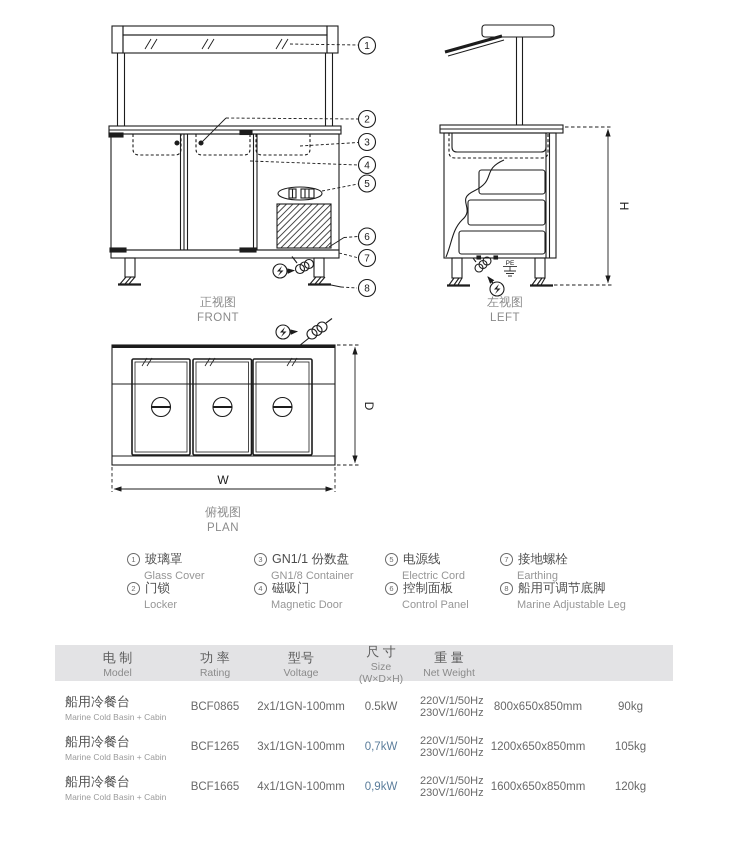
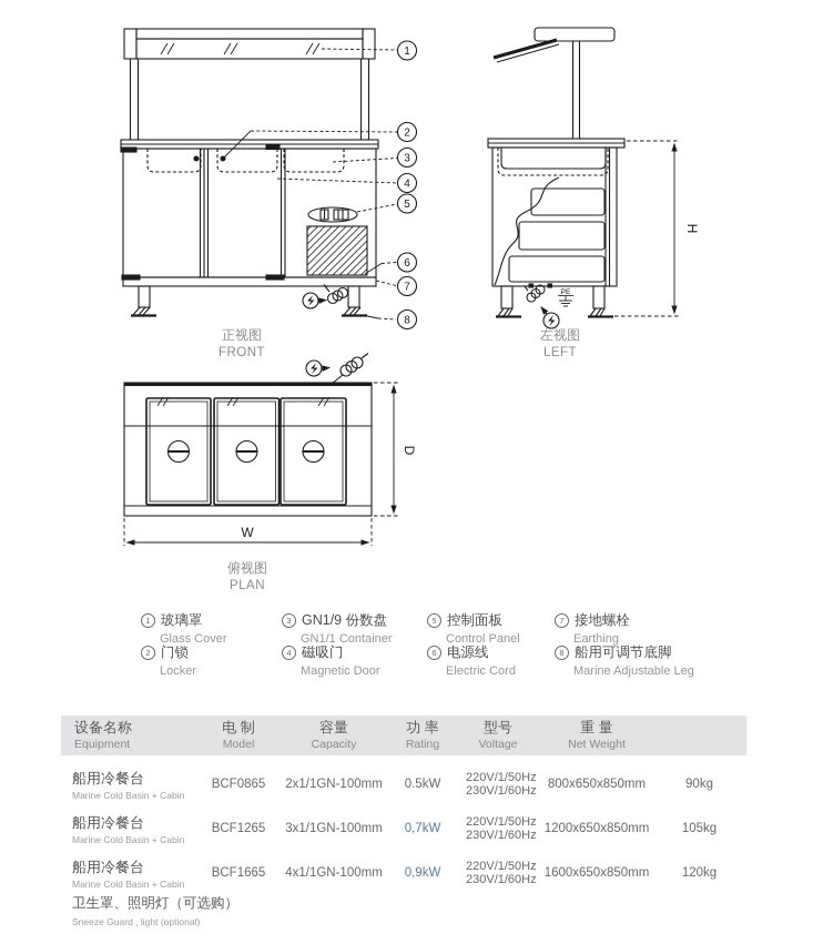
  1
  2
  3
  4
  5
  6
  7
  8
  正视图
  FRONT
  左视图
  LEFT
  W
  俯视图
  PLAN
  1
  玻璃罩
  Glass Cover
  2
  门锁
  Locker
  3
- GN1/1 份数盘
+ GN1/9 份数盘
- GN1/8 Container
+ GN1/1 Container
  4
  磁吸门
  Magnetic Door
  5
- 电源线
+ 控制面板
- Electric Cord
+ Control Panel
  6
- 控制面板
+ 电源线
- Control Panel
+ Electric Cord
  7
  接地螺栓
  Earthing
  8
  船用可调节底脚
  Marine Adjustable Leg
+ 设备名称
+ Equipment
  电 制
  Model
+ 容量
+ Capacity
  功 率
  Rating
  型号
  Voltage
- 尺 寸
- Size (W×D×H)
  重 量
  Net Weight
  船用冷餐台
  Marine Cold Basin + Cabin
  BCF0865
  2x1/1GN-100mm
  0.5kW
  220V/1/50Hz
  230V/1/60Hz
  800x650x850mm
  90kg
  船用冷餐台
  Marine Cold Basin + Cabin
  BCF1265
  3x1/1GN-100mm
  0,7kW
  220V/1/50Hz
  230V/1/60Hz
  1200x650x850mm
  105kg
  船用冷餐台
  Marine Cold Basin + Cabin
  BCF1665
  4x1/1GN-100mm
  0,9kW
  220V/1/50Hz
  230V/1/60Hz
  1600x650x850mm
  120kg
+ 卫生罩、照明灯（可选购）
+ Sneeze Guard , light (optional)
